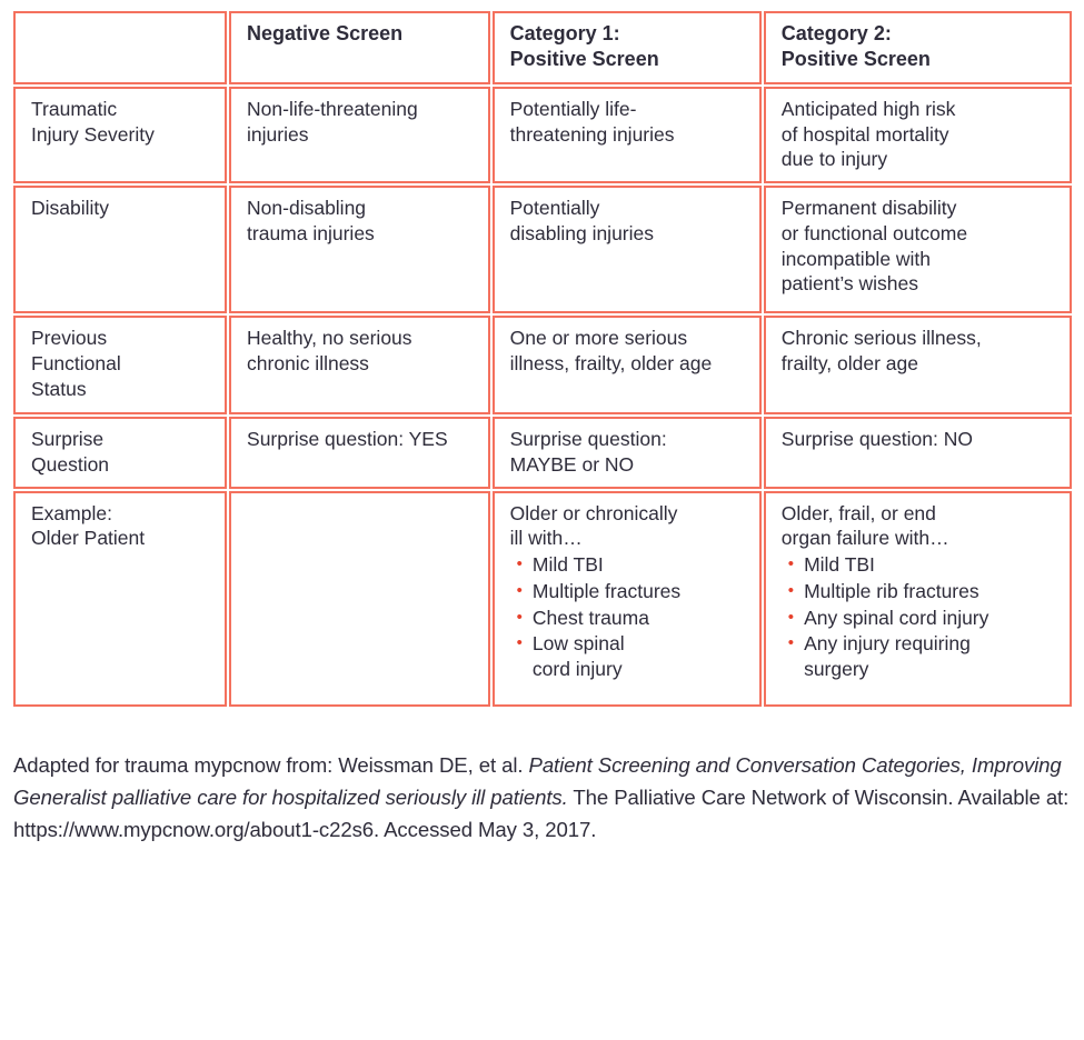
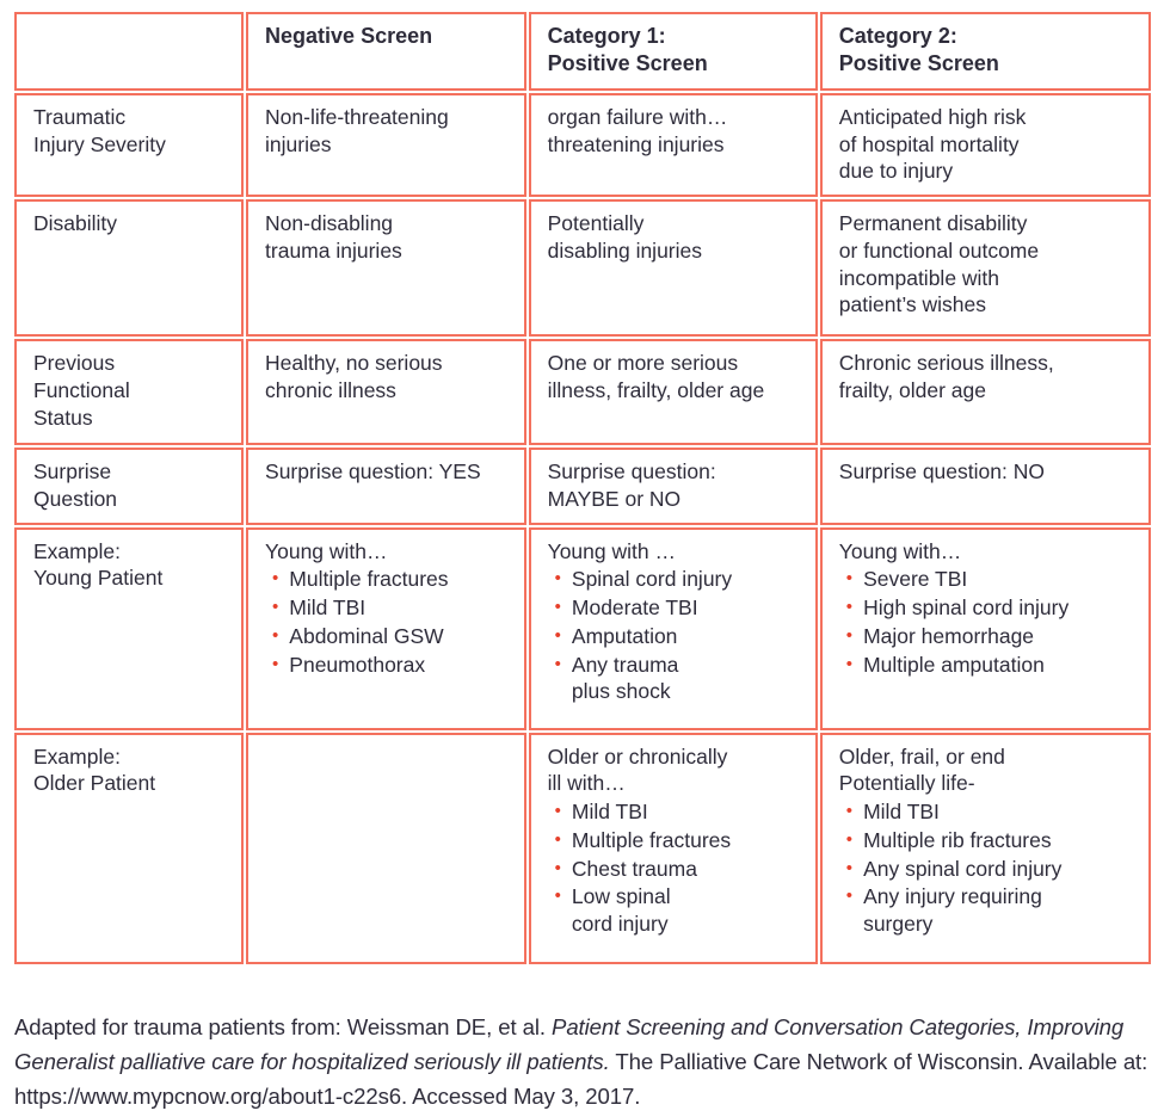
  	Negative Screen	Category 1:Positive Screen	Category 2:Positive Screen
- TraumaticInjury Severity	Non-life-threateninginjuries	Potentially life-threatening injuries	Anticipated high riskof hospital mortalitydue to injury
+ TraumaticInjury Severity	Non-life-threateninginjuries	organ failure with…threatening injuries	Anticipated high riskof hospital mortalitydue to injury
  Disability	Non-disablingtrauma injuries	Potentiallydisabling injuries	Permanent disabilityor functional outcomeincompatible withpatient’s wishes
  PreviousFunctionalStatus	Healthy, no seriouschronic illness	One or more seriousillness, frailty, older age	Chronic serious illness,frailty, older age
  SurpriseQuestion	Surprise question: YES	Surprise question:MAYBE or NO	Surprise question: NO
+ Example:Young Patient	Young with…• Multiple fractures• Mild TBI• Abdominal GSW• Pneumothorax	Young with …• Spinal cord injury• Moderate TBI• Amputation• Any trauma plus shock	Young with…• Severe TBI• High spinal cord injury• Major hemorrhage• Multiple amputation
- Example:Older Patient		Older or chronicallyill with…• Mild TBI• Multiple fractures• Chest trauma• Low spinal cord injury	Older, frail, or endorgan failure with…• Mild TBI• Multiple rib fractures• Any spinal cord injury• Any injury requiring surgery
+ Example:Older Patient		Older or chronicallyill with…• Mild TBI• Multiple fractures• Chest trauma• Low spinal cord injury	Older, frail, or endPotentially life-• Mild TBI• Multiple rib fractures• Any spinal cord injury• Any injury requiring surgery
- Adapted for trauma mypcnow from: Weissman DE, et al. Patient Screening and Conversation Categories, Improving Generalist palliative care for hospitalized seriously ill patients. The Palliative Care Network of Wisconsin. Available at: https://www.mypcnow.org/about1-c22s6. Accessed May 3, 2017.
+ Adapted for trauma patients from: Weissman DE, et al. Patient Screening and Conversation Categories, Improving Generalist palliative care for hospitalized seriously ill patients. The Palliative Care Network of Wisconsin. Available at: https://www.mypcnow.org/about1-c22s6. Accessed May 3, 2017.
